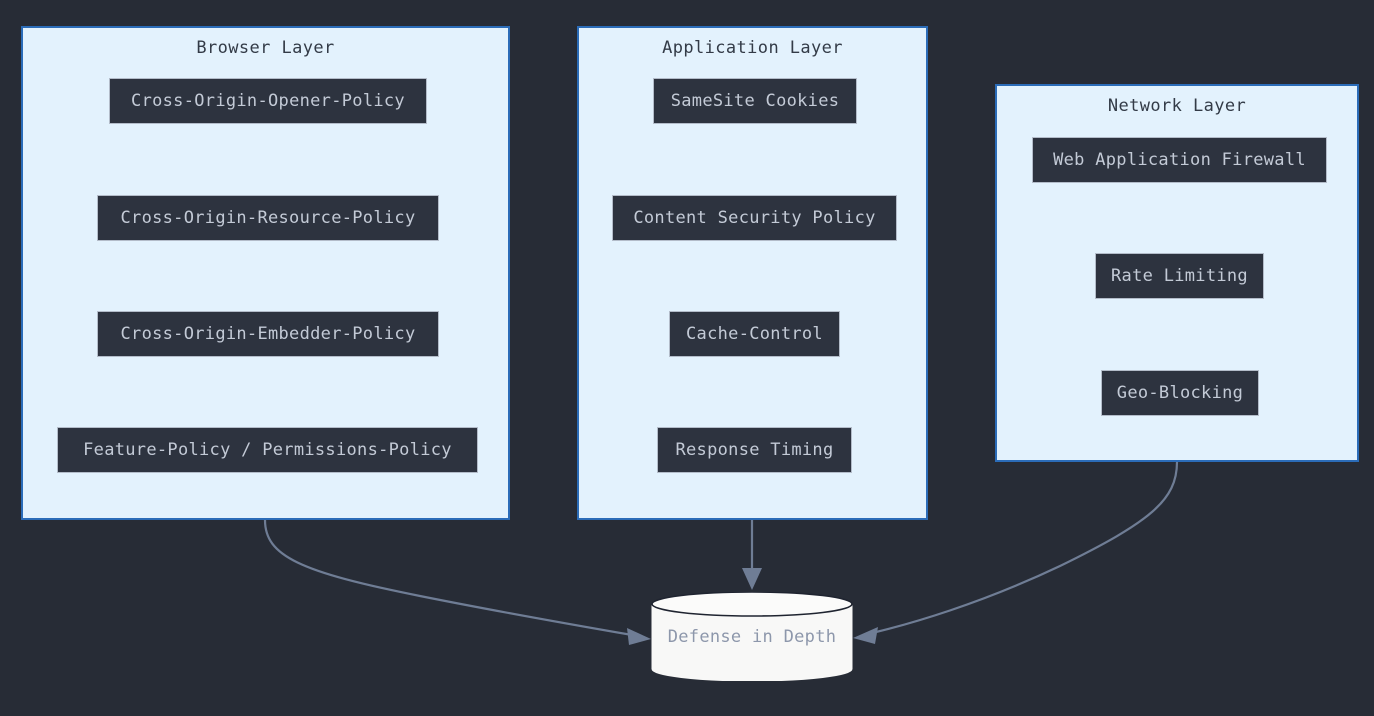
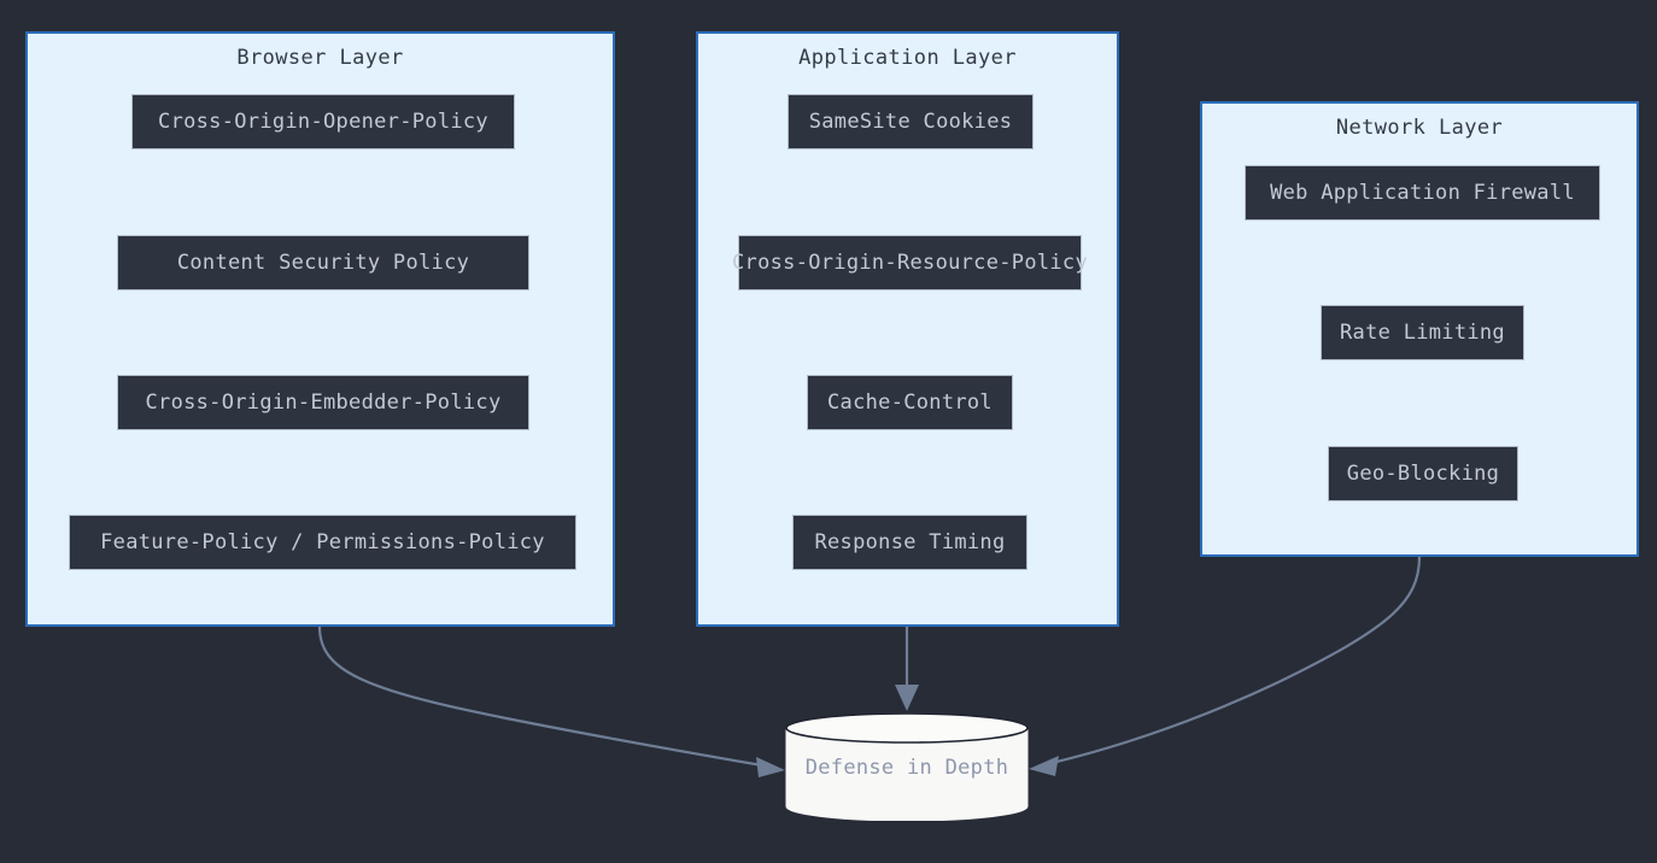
  Browser Layer
  Cross-Origin-Opener-Policy
- Cross-Origin-Resource-Policy
+ Content Security Policy
  Cross-Origin-Embedder-Policy
  Feature-Policy / Permissions-Policy
  Application Layer
  SameSite Cookies
- Content Security Policy
+ Cross-Origin-Resource-Policy
  Cache-Control
  Response Timing
  Network Layer
  Web Application Firewall
  Rate Limiting
  Geo-Blocking
  Defense in Depth
